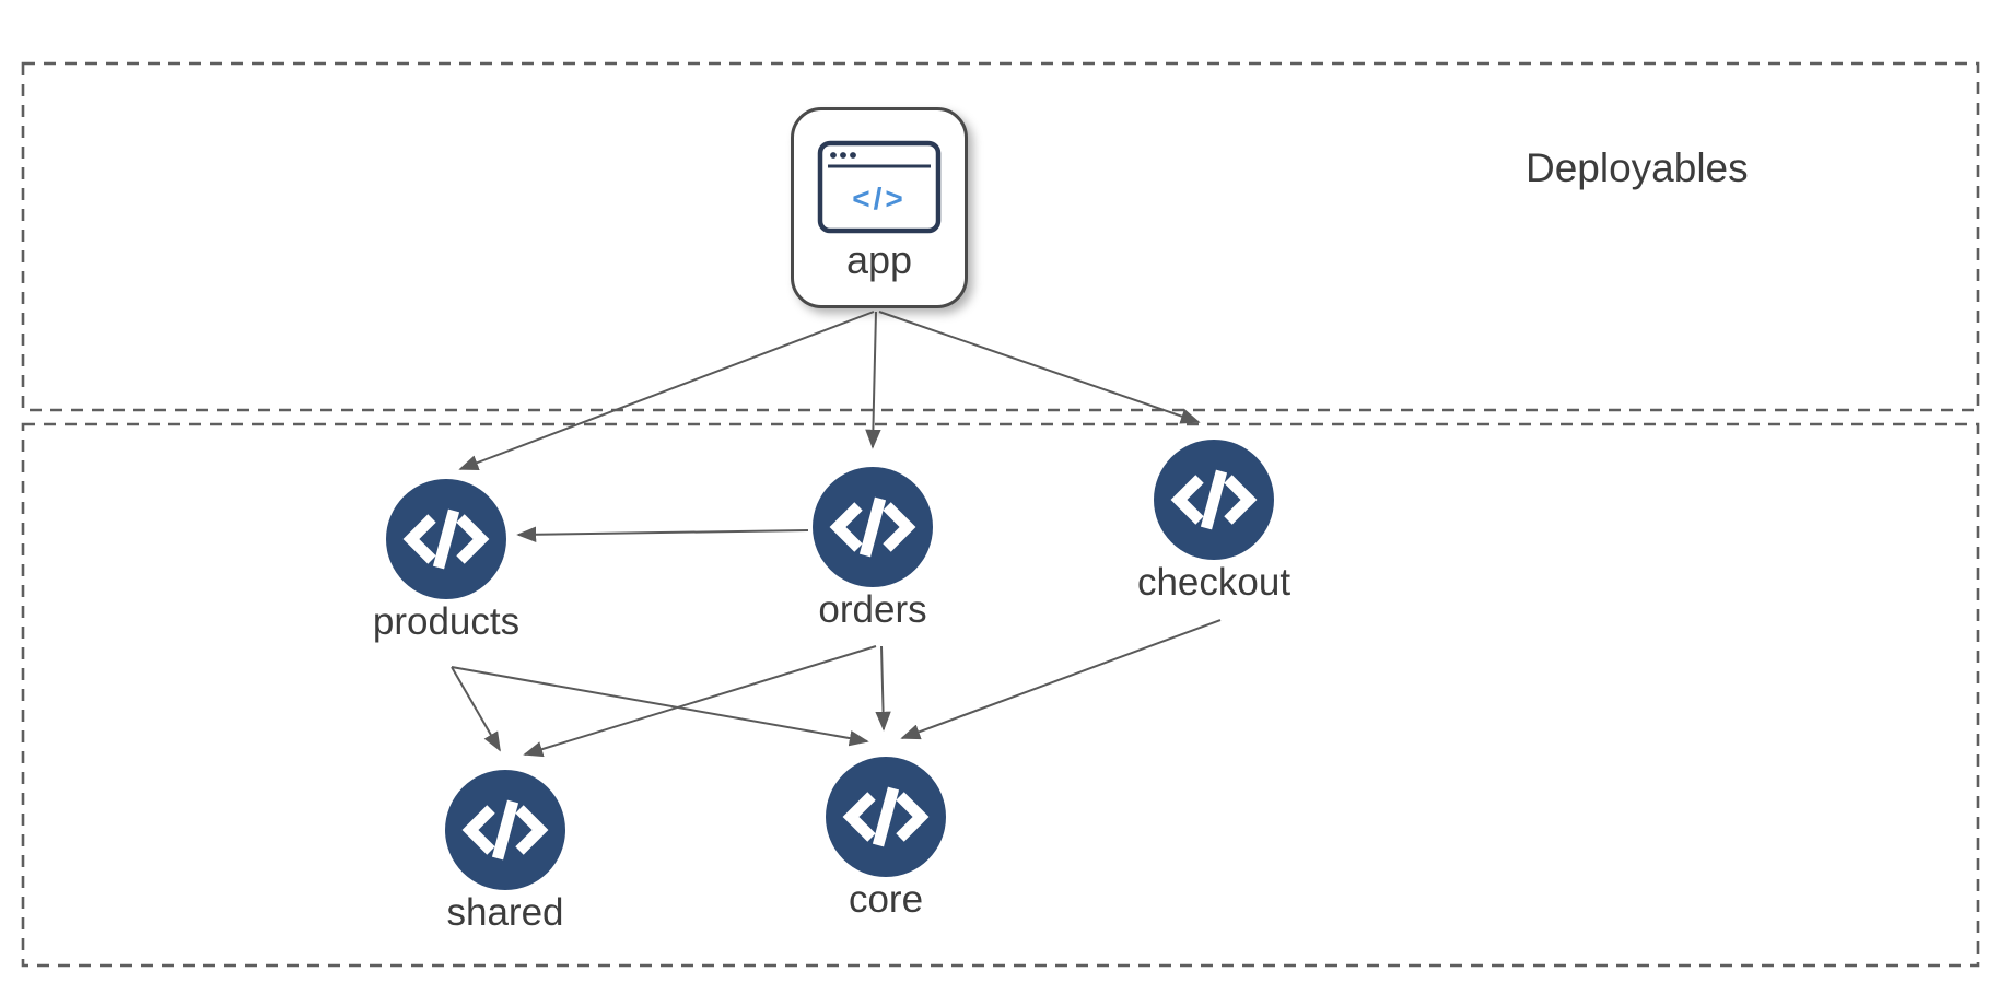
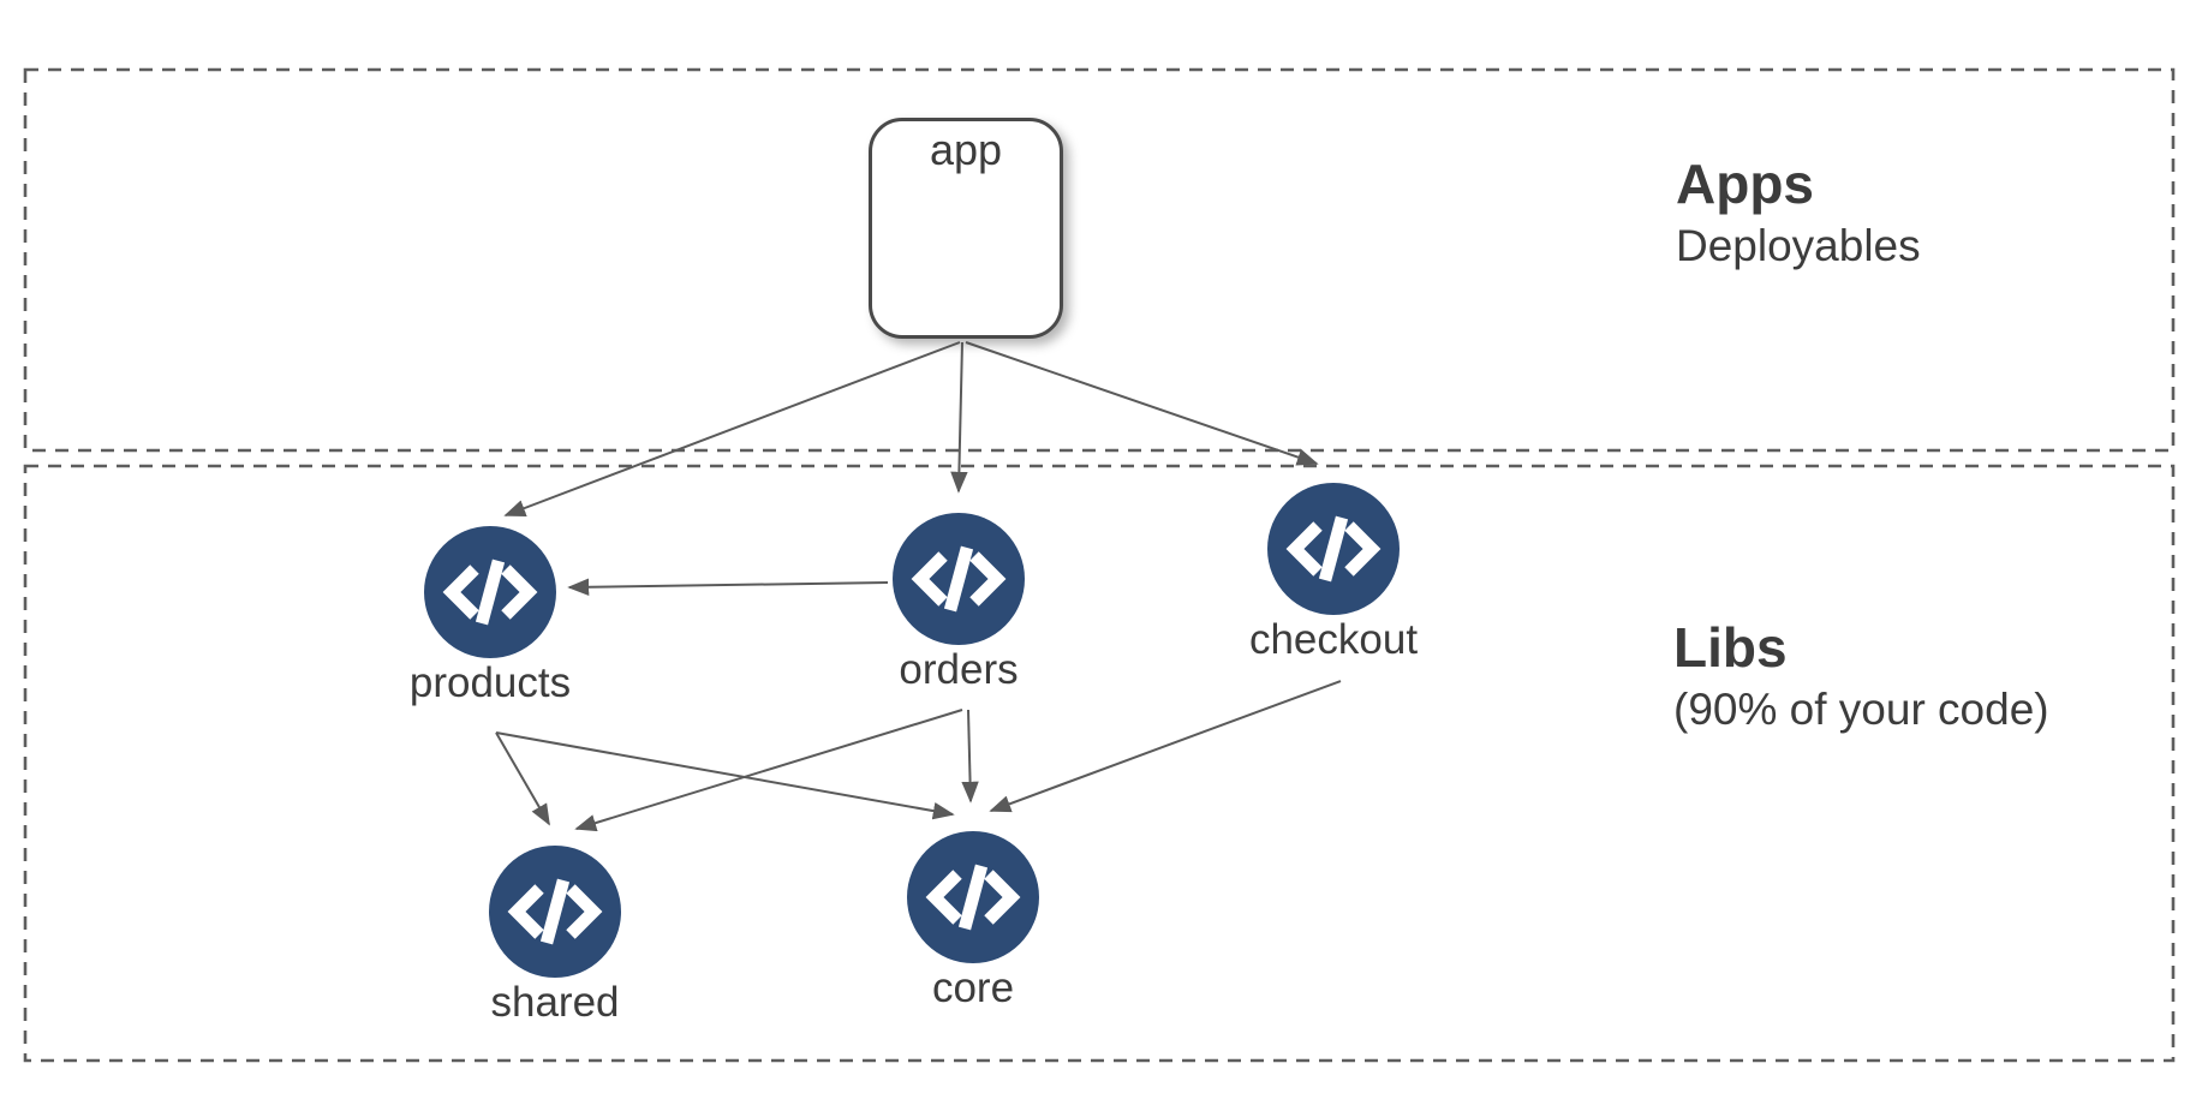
- </>
  app
  products
  orders
  checkout
  shared
  core
+ Apps
  Deployables
+ Libs
+ (90% of your code)
